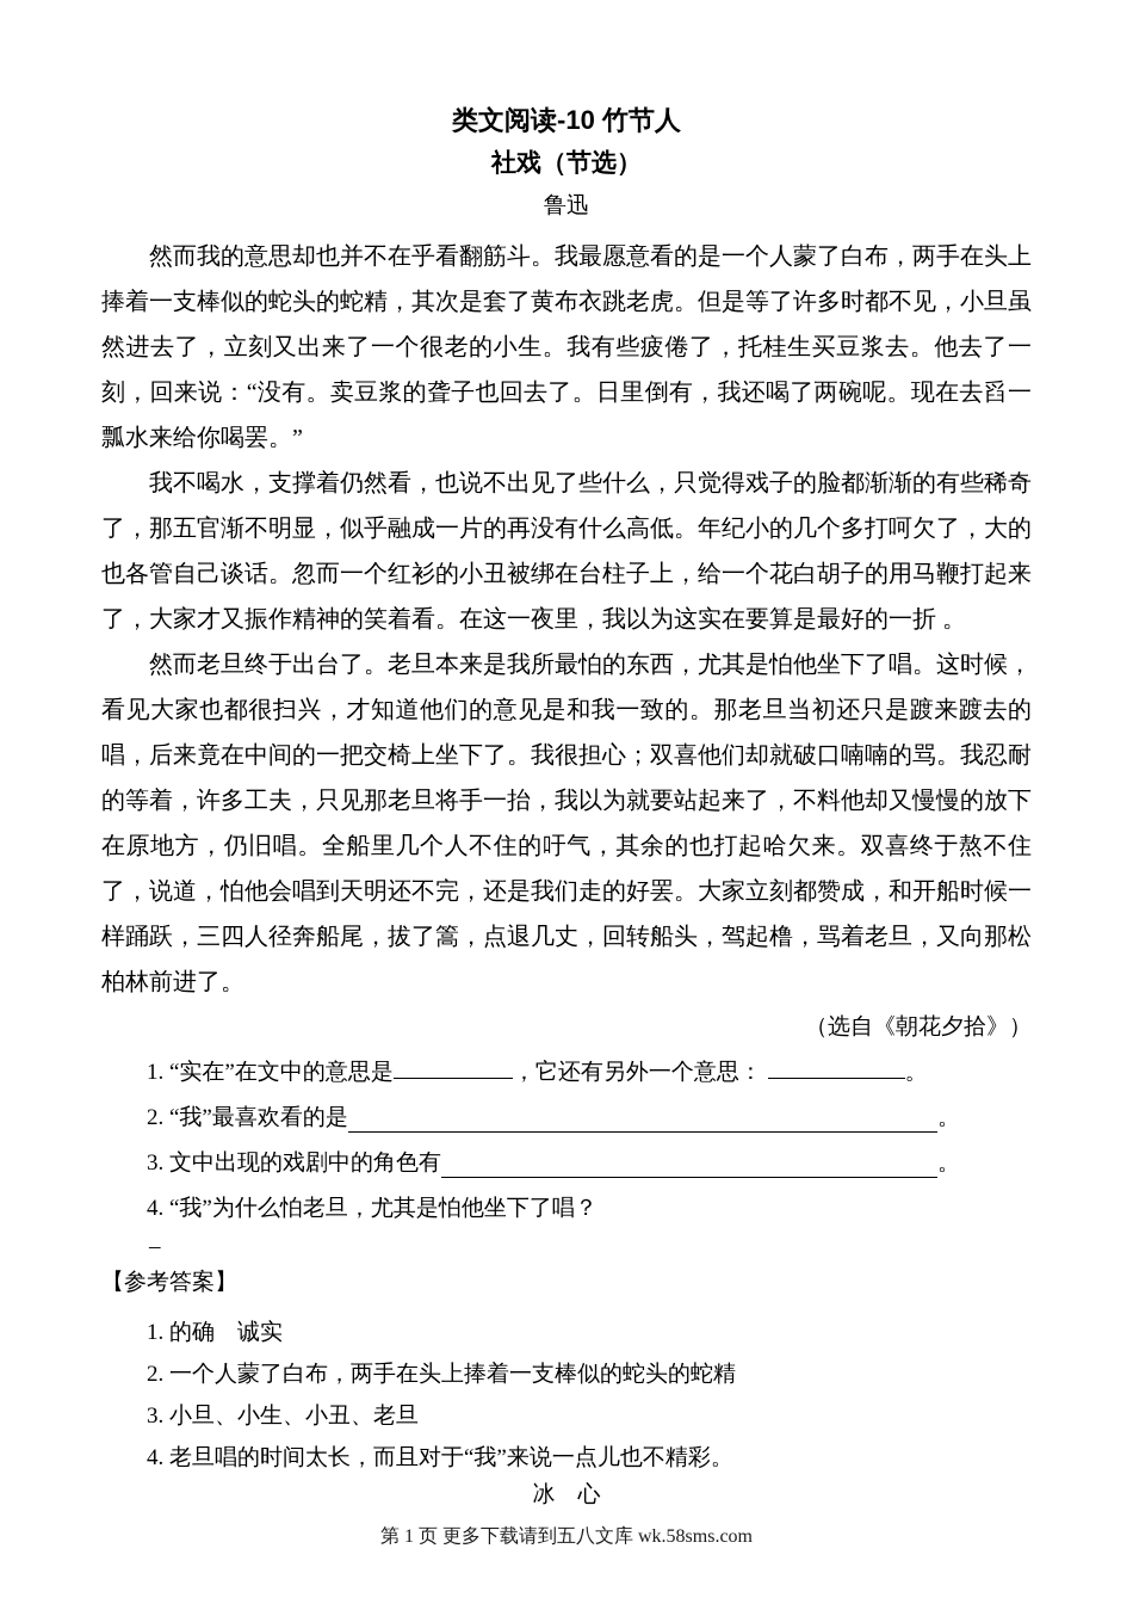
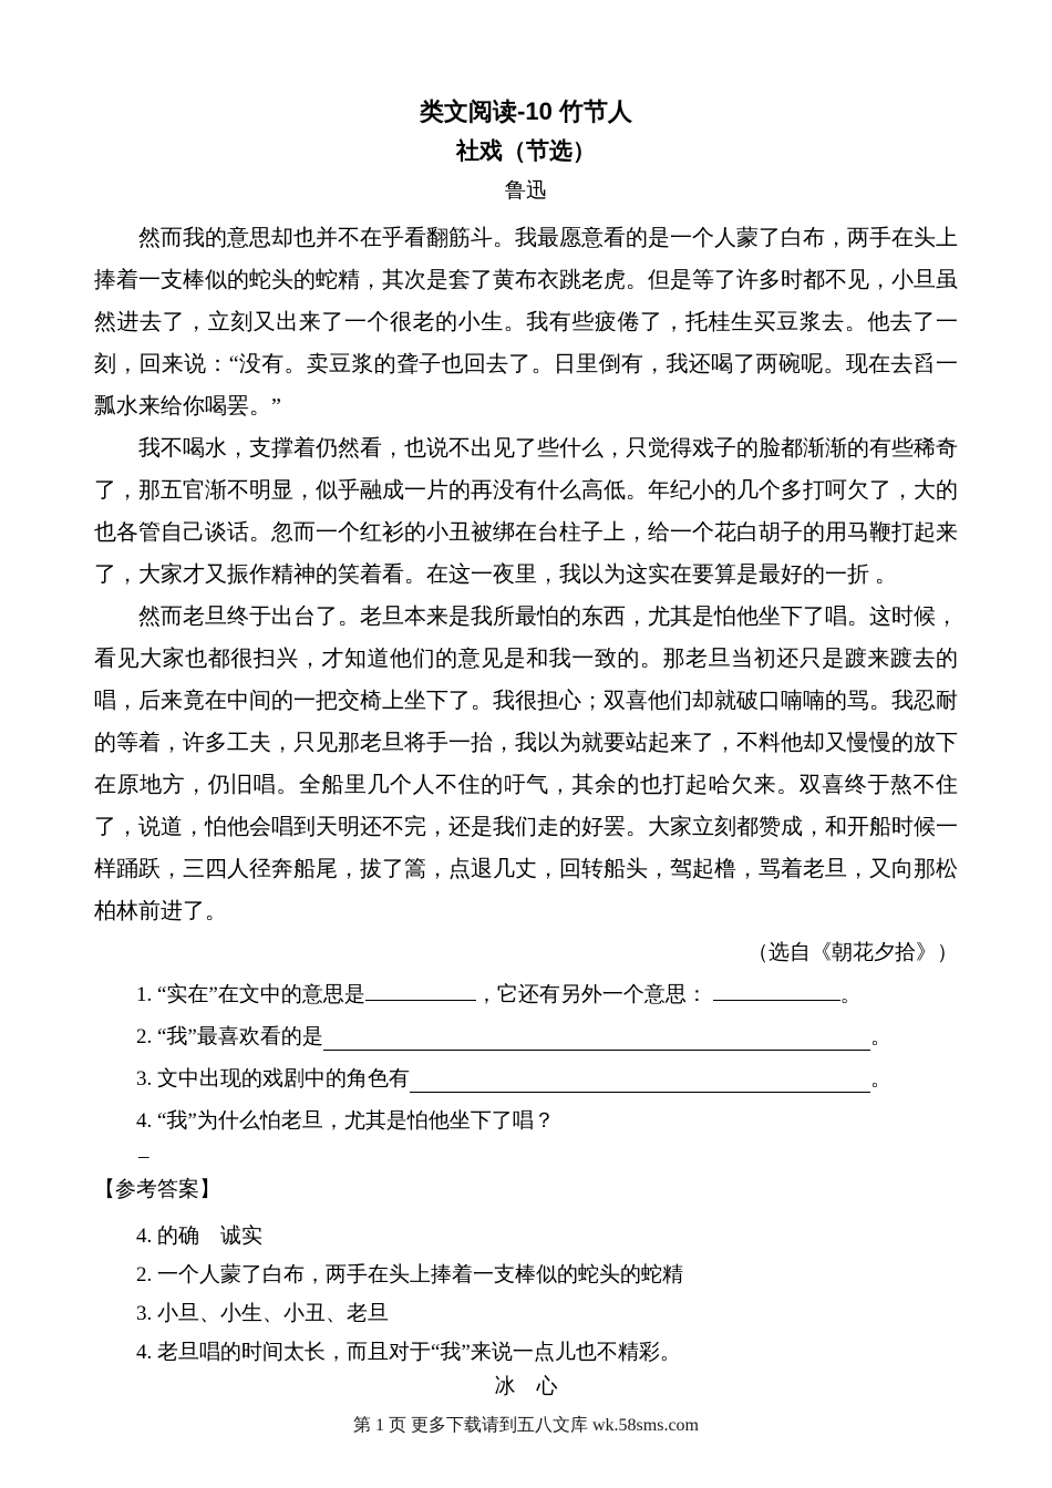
  类文阅读-10 竹节人
  社戏（节选）
  鲁迅
  然而我的意思却也并不在乎看翻筋斗。我最愿意看的是一个人蒙了白布，两手在头上捧着一支棒似的蛇头的蛇精，其次是套了黄布衣跳老虎。但是等了许多时都不见，小旦虽然进去了，立刻又出来了一个很老的小生。我有些疲倦了，托桂生买豆浆去。他去了一刻，回来说：“没有。卖豆浆的聋子也回去了。日里倒有，我还喝了两碗呢。现在去舀一瓢水来给你喝罢。”
  我不喝水，支撑着仍然看，也说不出见了些什么，只觉得戏子的脸都渐渐的有些稀奇了，那五官渐不明显，似乎融成一片的再没有什么高低。年纪小的几个多打呵欠了，大的也各管自己谈话。忽而一个红衫的小丑被绑在台柱子上，给一个花白胡子的用马鞭打起来了，大家才又振作精神的笑着看。在这一夜里，我以为这实在要算是最好的一折 。
  然而老旦终于出台了。老旦本来是我所最怕的东西，尤其是怕他坐下了唱。这时候，看见大家也都很扫兴，才知道他们的意见是和我一致的。那老旦当初还只是踱来踱去的唱，后来竟在中间的一把交椅上坐下了。我很担心；双喜他们却就破口喃喃的骂。我忍耐的等着，许多工夫，只见那老旦将手一抬，我以为就要站起来了，不料他却又慢慢的放下在原地方，仍旧唱。全船里几个人不住的吁气，其余的也打起哈欠来。双喜终于熬不住了，说道，怕他会唱到天明还不完，还是我们走的好罢。大家立刻都赞成，和开船时候一样踊跃，三四人径奔船尾，拔了篙，点退几丈，回转船头，驾起橹，骂着老旦，又向那松柏林前进了。
  （选自《朝花夕拾》）
  1. “实在”在文中的意思是 ，它还有另外一个意思： 。
  2. “我”最喜欢看的是
  。
  3. 文中出现的戏剧中的角色有
  。
  4. “我”为什么怕老旦，尤其是怕他坐下了唱？
  –
  【参考答案】
- 1. 的确 诚实
+ 4. 的确 诚实
  2. 一个人蒙了白布，两手在头上捧着一支棒似的蛇头的蛇精
  3. 小旦、小生、小丑、老旦
  4. 老旦唱的时间太长，而且对于“我”来说一点儿也不精彩。
  冰 心
  第 1 页 更多下载请到五八文库 wk.58sms.com
